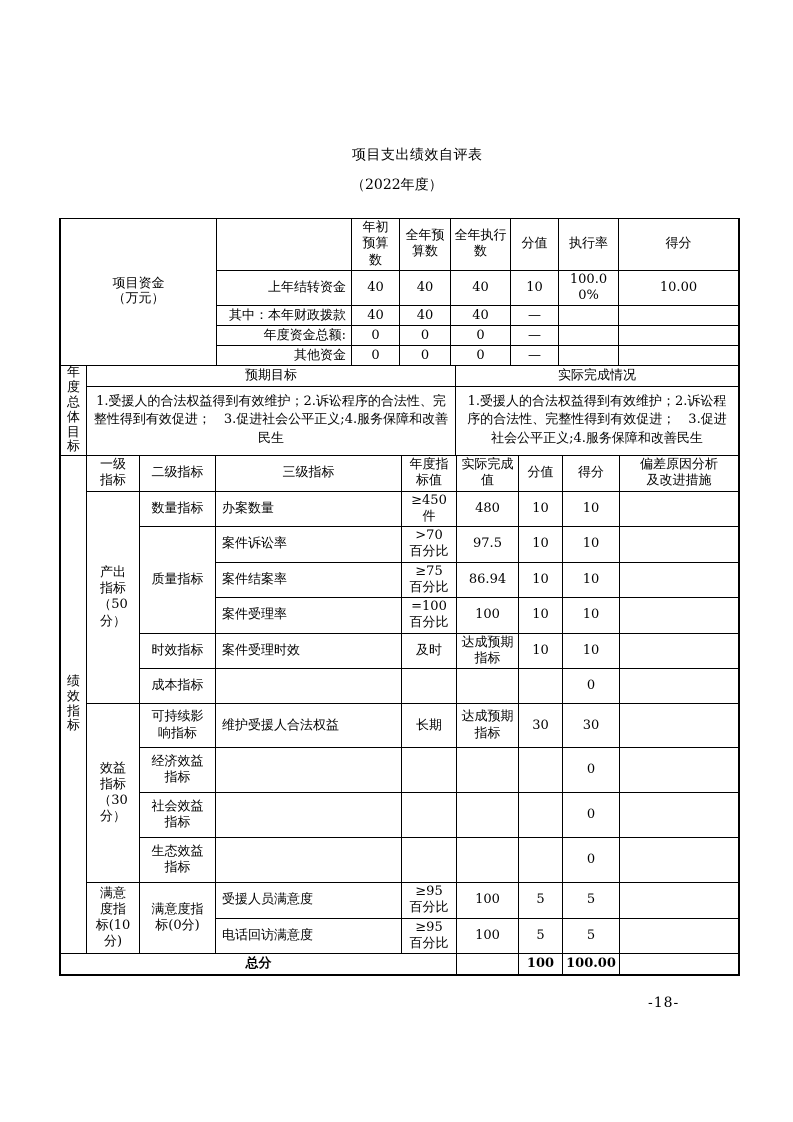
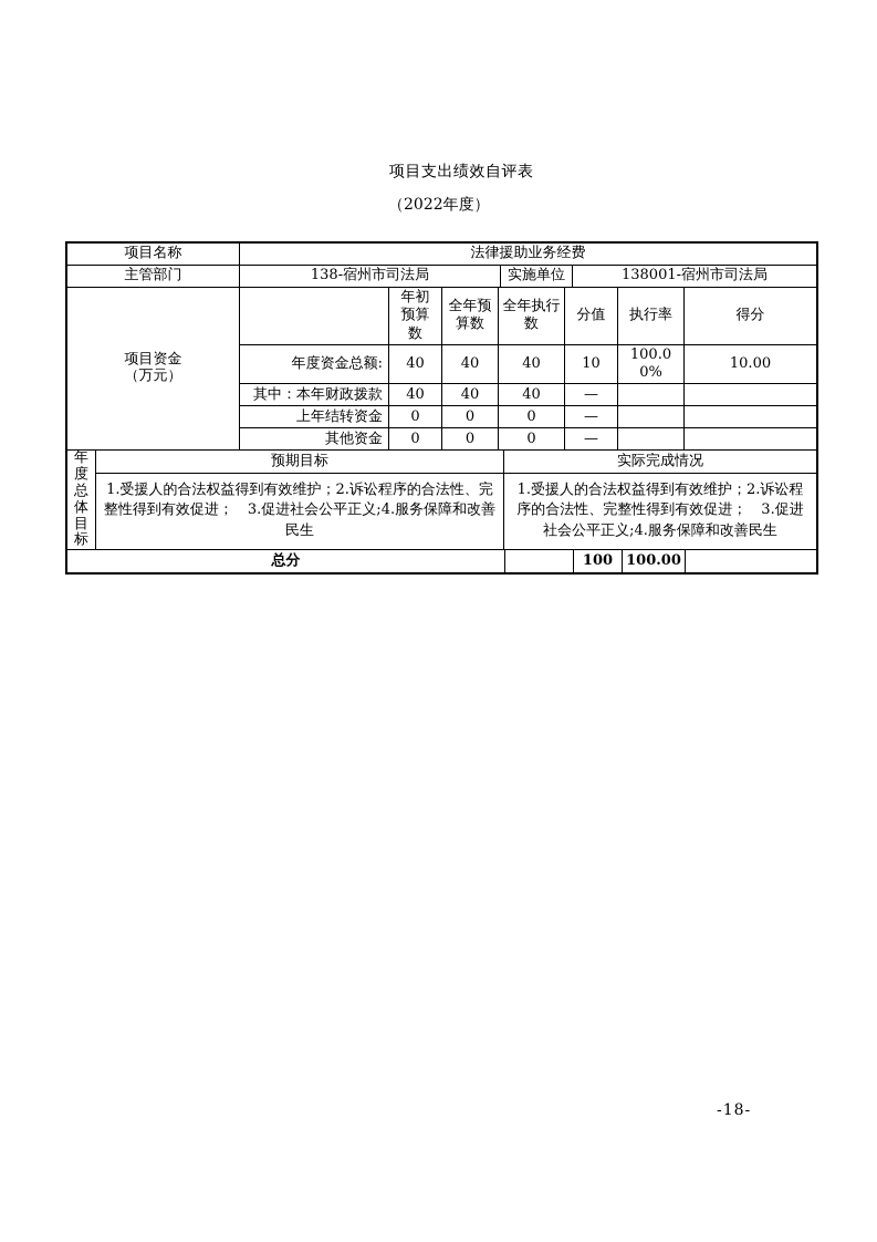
  项目支出绩效自评表
  （2022年度）
+ 项目名称	法律援助业务经费
+ 主管部门	138-宿州市司法局	实施单位	138001-宿州市司法局
  项目资金 （万元）		年初 预算 数	全年预 算数	全年执行 数	分值	执行率	得分
- 上年结转资金	40	40	40	10	100.00%	10.00
+ 年度资金总额:	40	40	40	10	100.00%	10.00
  其中：本年财政拨款	40	40	40	—
- 年度资金总额:	0	0	0	—
+ 上年结转资金	0	0	0	—
  其他资金	0	0	0	—
  年度总体目标	预期目标	实际完成情况
  1.受援人的合法权益得到有效维护；2.诉讼程序的合法性、完整性得到有效促进； 3.促进社会公平正义;4.服务保障和改善民生	1.受援人的合法权益得到有效维护；2.诉讼程序的合法性、完整性得到有效促进； 3.促进社会公平正义;4.服务保障和改善民生
- 绩效指标	一级 指标	二级指标	三级指标	年度指 标值	实际完成 值	分值	得分	偏差原因分析 及改进措施
- 产出 指标 （50 分）	数量指标	办案数量	≥450 件	480	10	10
- 质量指标	案件诉讼率	>70 百分比	97.5	10	10
- 案件结案率	≥75 百分比	86.94	10	10
- 案件受理率	=100 百分比	100	10	10
- 时效指标	案件受理时效	及时	达成预期 指标	10	10
- 成本指标					0
- 效益 指标 （30 分）	可持续影 响指标	维护受援人合法权益	长期	达成预期 指标	30	30
- 经济效益 指标					0
- 社会效益 指标					0
- 生态效益 指标					0
- 满意 度指 标(10 分)	满意度指 标(0分)	受援人员满意度	≥95 百分比	100	5	5
- 电话回访满意度	≥95 百分比	100	5	5
  总分		100	100.00
  -18-
